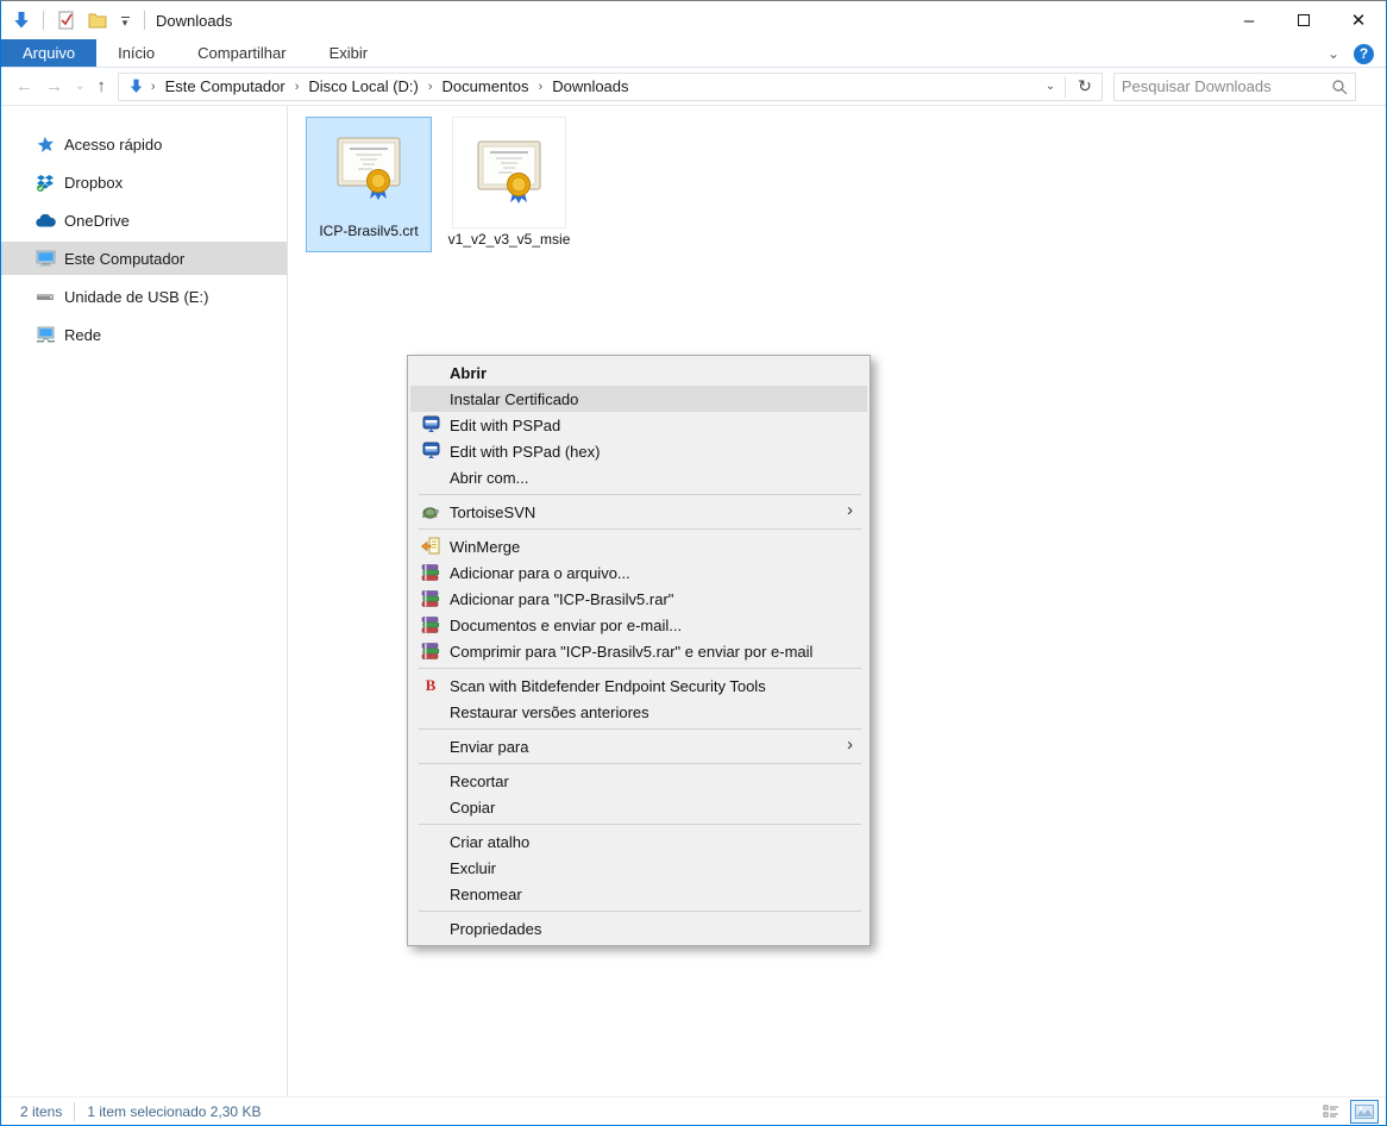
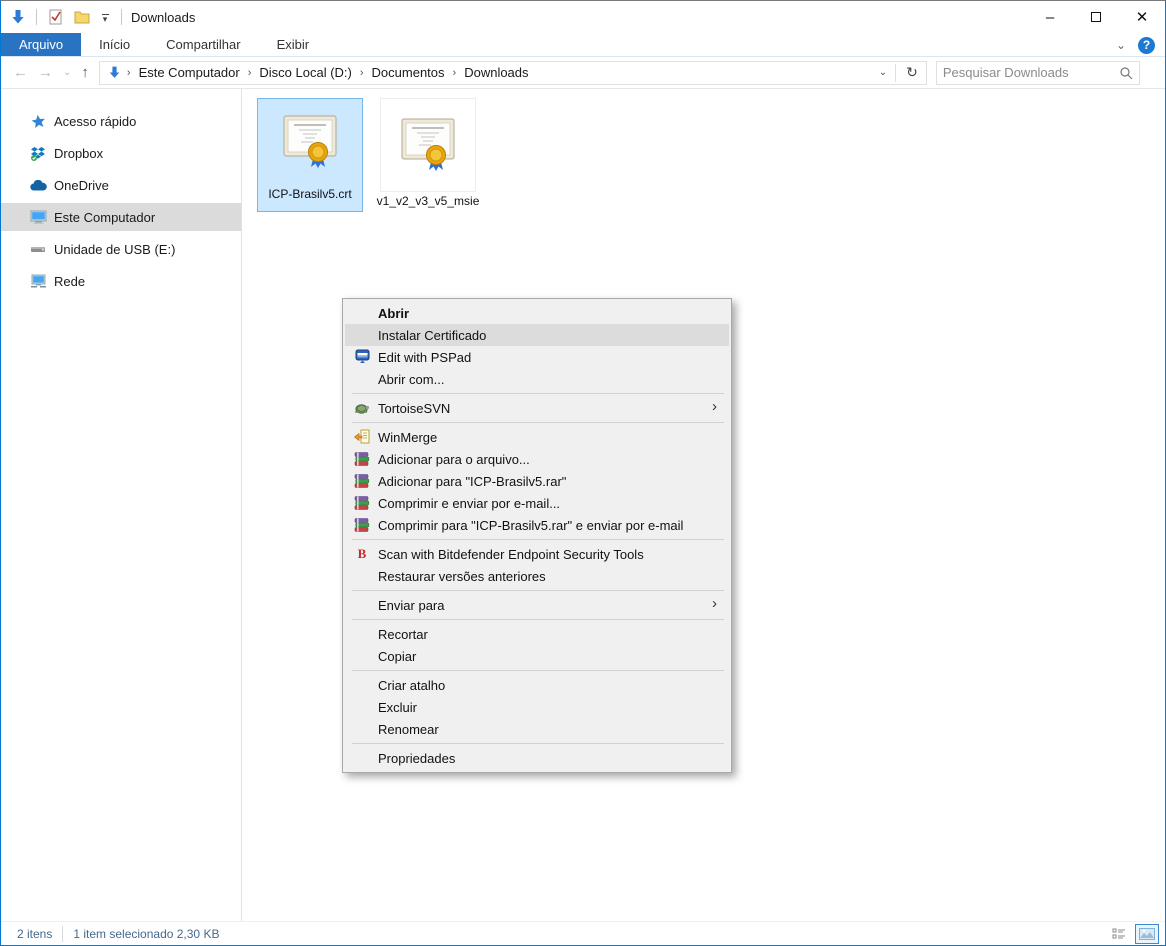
  ▾
  Downloads
  –
  ✕
  Arquivo
  Início
  Compartilhar
  Exibir
  ⌄
  ?
  ←
  →
  ⌄
  ↑
  ›
  Este Computador
  ›
  Disco Local (D:)
  ›
  Documentos
  ›
  Downloads
  ⌄
  ↻
  Pesquisar Downloads
  Acesso rápido
  Dropbox
  OneDrive
  Este Computador
  Unidade de USB (E:)
  Rede
  ICP-Brasilv5.crt
  v1_v2_v3_v5_msie
  Abrir
  Instalar Certificado
  Edit with PSPad
- Edit with PSPad (hex)
  Abrir com...
  TortoiseSVN
  ›
  WinMerge
  Adicionar para o arquivo...
  Adicionar para "ICP-Brasilv5.rar"
- Documentos e enviar por e-mail...
+ Comprimir e enviar por e-mail...
  Comprimir para "ICP-Brasilv5.rar" e enviar por e-mail
  B
  Scan with Bitdefender Endpoint Security Tools
  Restaurar versões anteriores
  Enviar para
  ›
  Recortar
  Copiar
  Criar atalho
  Excluir
  Renomear
  Propriedades
  2 itens
  1 item selecionado 2,30 KB
